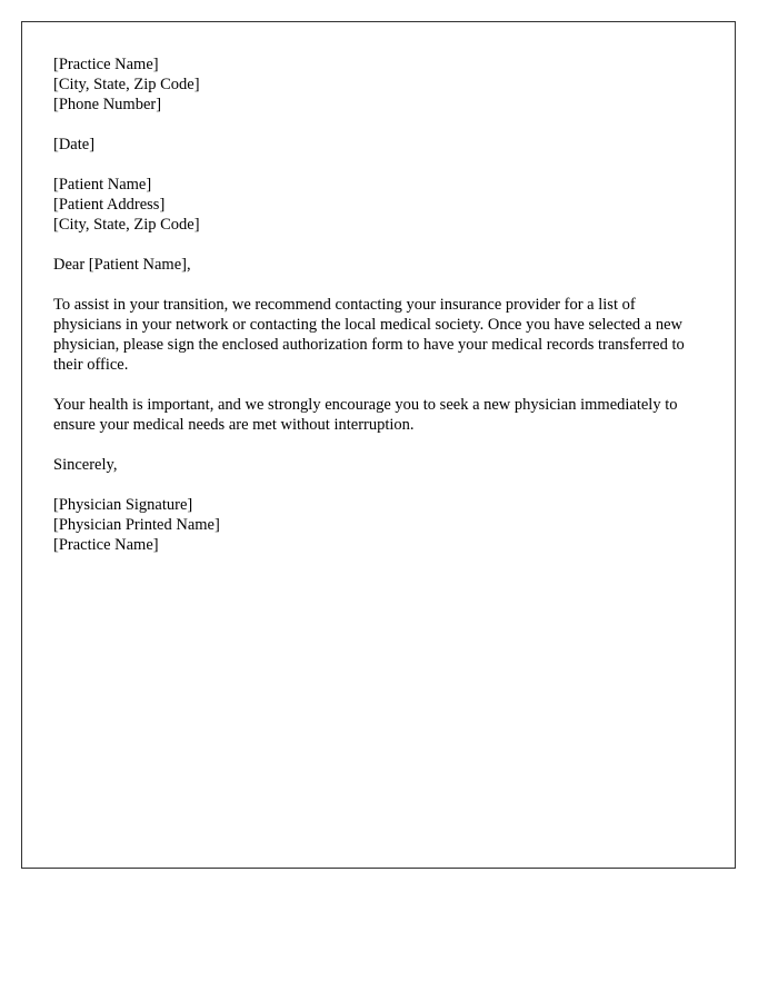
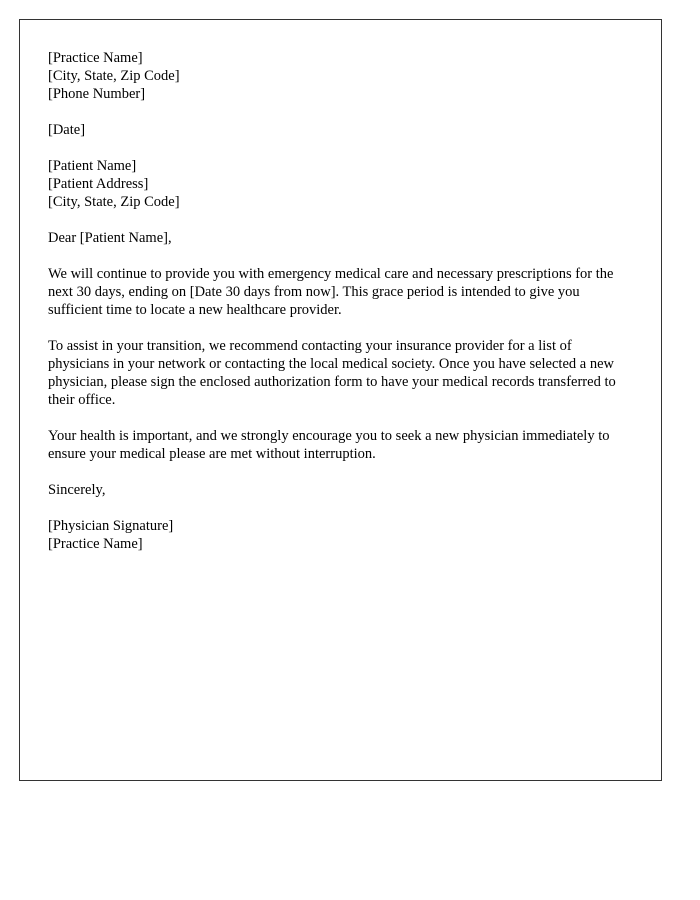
  [Practice Name]
  [City, State, Zip Code]
  [Phone Number]
  [Date]
  [Patient Name]
  [Patient Address]
  [City, State, Zip Code]
  Dear [Patient Name],
+ We will continue to provide you with emergency medical care and necessary prescriptions for the next 30 days, ending on [Date 30 days from now]. This grace period is intended to give you sufficient time to locate a new healthcare provider.
  To assist in your transition, we recommend contacting your insurance provider for a list of physicians in your network or contacting the local medical society. Once you have selected a new physician, please sign the enclosed authorization form to have your medical records transferred to their office.
- Your health is important, and we strongly encourage you to seek a new physician immediately to ensure your medical needs are met without interruption.
+ Your health is important, and we strongly encourage you to seek a new physician immediately to ensure your medical please are met without interruption.
  Sincerely,
  [Physician Signature]
- [Physician Printed Name]
  [Practice Name]
